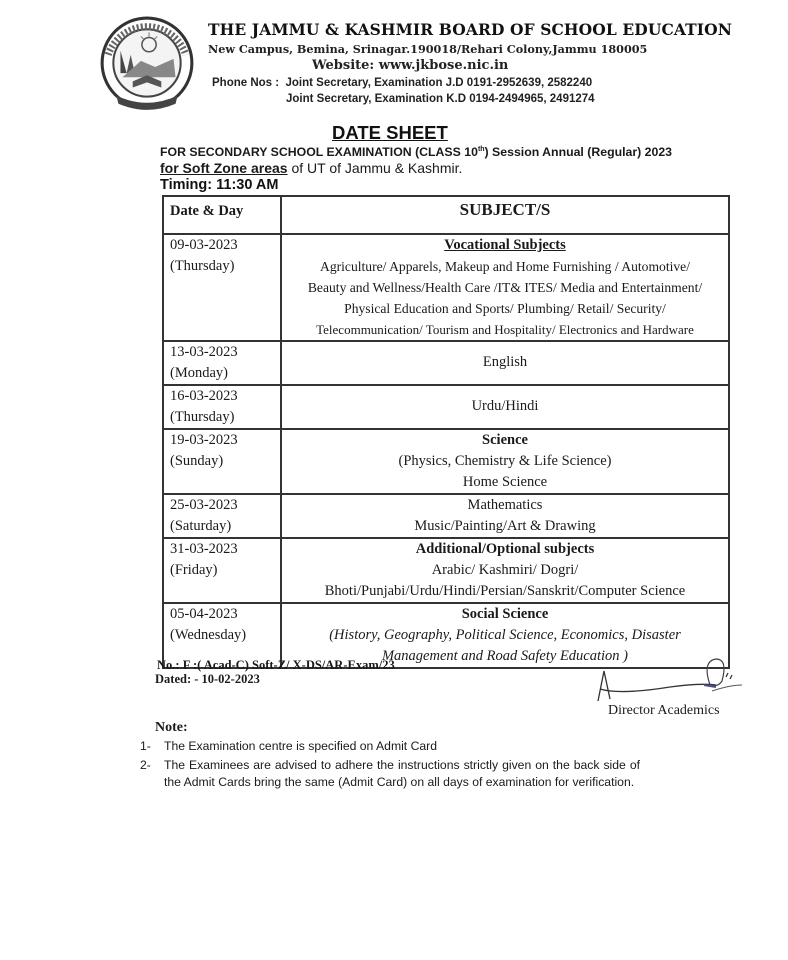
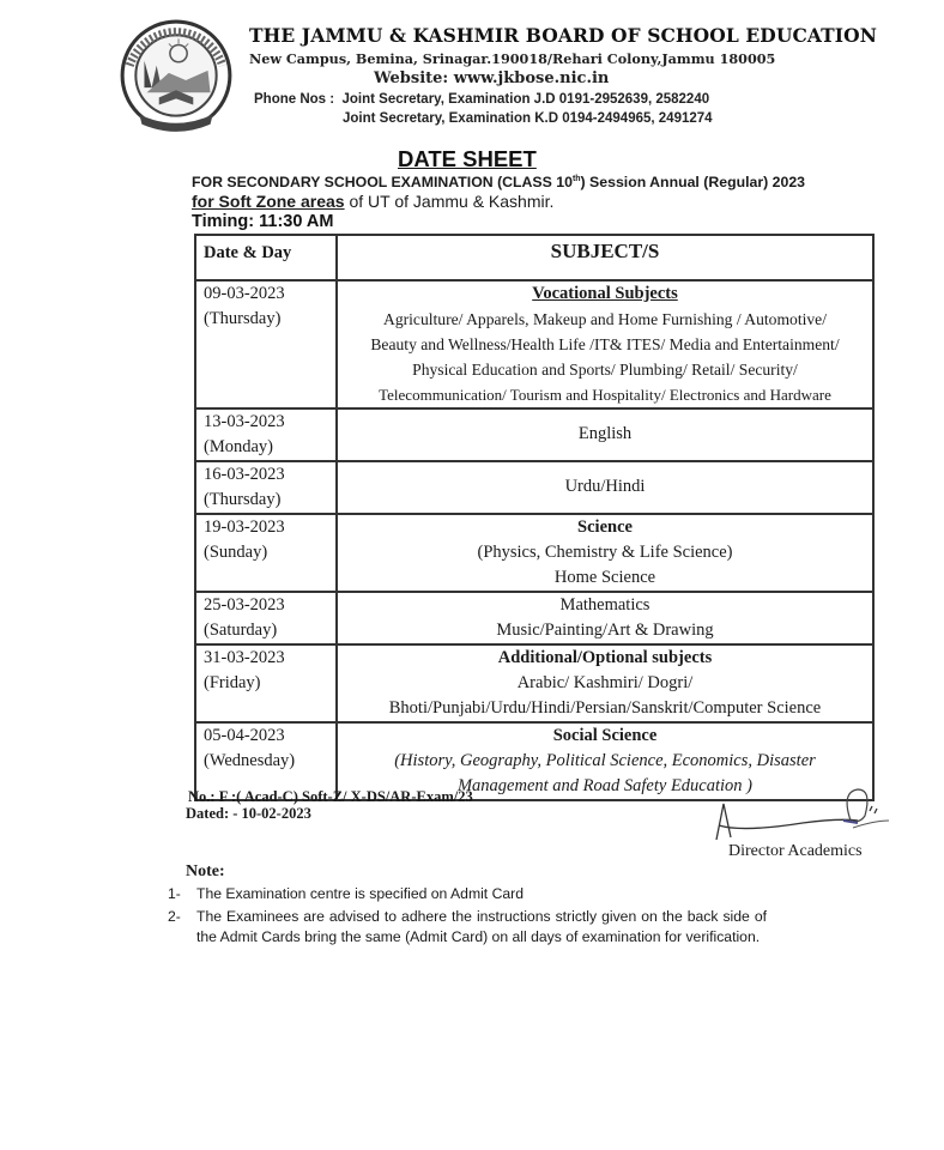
  THE JAMMU & KASHMIR BOARD OF SCHOOL EDUCATION
  New Campus, Bemina, Srinagar.190018/Rehari Colony,Jammu 180005
  Website: www.jkbose.nic.in
  Phone Nos : Joint Secretary, Examination J.D 0191-2952639, 2582240
  Joint Secretary, Examination K.D 0194-2494965, 2491274
  DATE SHEET
  FOR SECONDARY SCHOOL EXAMINATION (CLASS 10 ) Session Annual (Regular) 2023
  for Soft Zone areas of UT of Jammu & Kashmir.
  Timing: 11:30 AM
  Date & Day	SUBJECT/S
- 09-03-2023(Thursday)	Vocational SubjectsAgriculture/ Apparels, Makeup and Home Furnishing / Automotive/Beauty and Wellness/Health Care /IT& ITES/ Media and Entertainment/Physical Education and Sports/ Plumbing/ Retail/ Security/Telecommunication/ Tourism and Hospitality/ Electronics and Hardware
+ 09-03-2023(Thursday)	Vocational SubjectsAgriculture/ Apparels, Makeup and Home Furnishing / Automotive/Beauty and Wellness/Health Life /IT& ITES/ Media and Entertainment/Physical Education and Sports/ Plumbing/ Retail/ Security/Telecommunication/ Tourism and Hospitality/ Electronics and Hardware
  13-03-2023(Monday)	English
  16-03-2023(Thursday)	Urdu/Hindi
  19-03-2023(Sunday)	Science(Physics, Chemistry & Life Science)Home Science
  25-03-2023(Saturday)	MathematicsMusic/Painting/Art & Drawing
  31-03-2023(Friday)	Additional/Optional subjectsArabic/ Kashmiri/ Dogri/Bhoti/Punjabi/Urdu/Hindi/Persian/Sanskrit/Computer Science
  05-04-2023(Wednesday)	Social Science(History, Geography, Political Science, Economics, DisasterManagement and Road Safety Education )
  No.: F :( Acad-C) Soft-Z/ X-DS/AR-Exam/23
  Dated: - 10-02-2023
  Director Academics
  Note:
  1-
  The Examination centre is specified on Admit Card
  2-
  The Examinees are advised to adhere the instructions strictly given on the back side of the Admit Cards bring the same (Admit Card) on all days of examination for verification.
